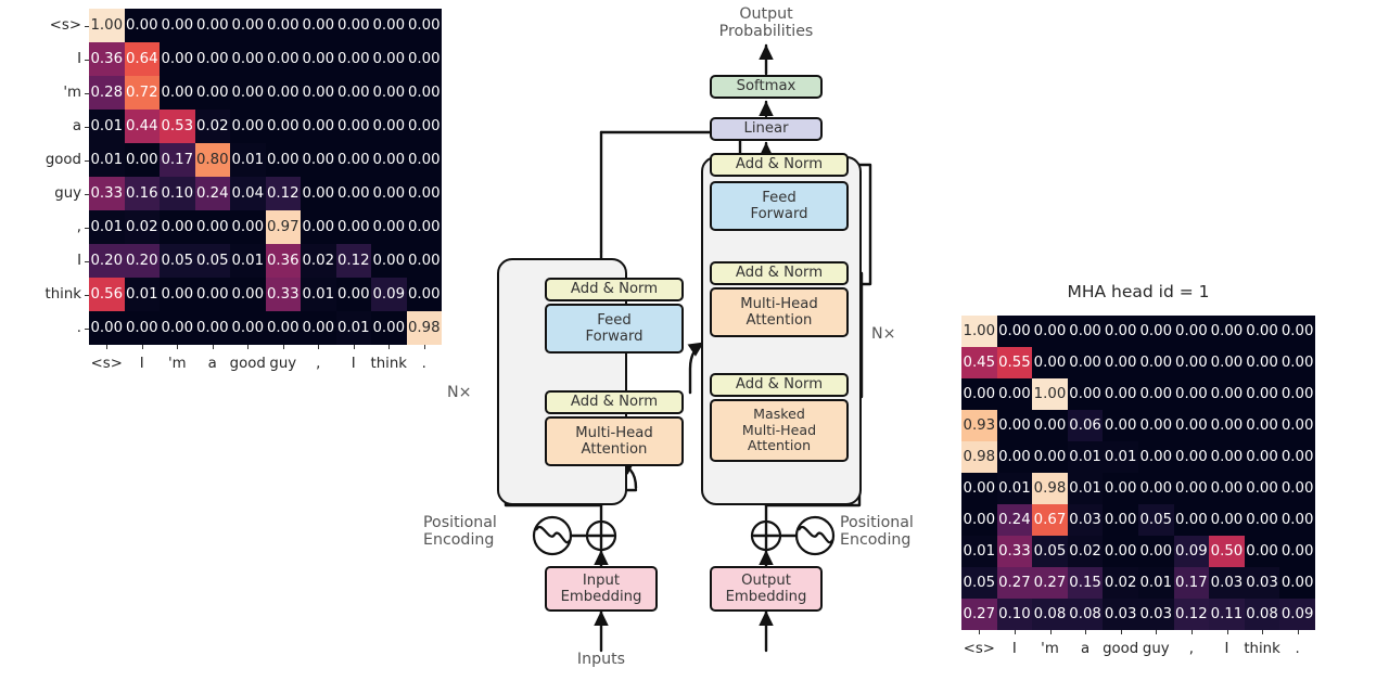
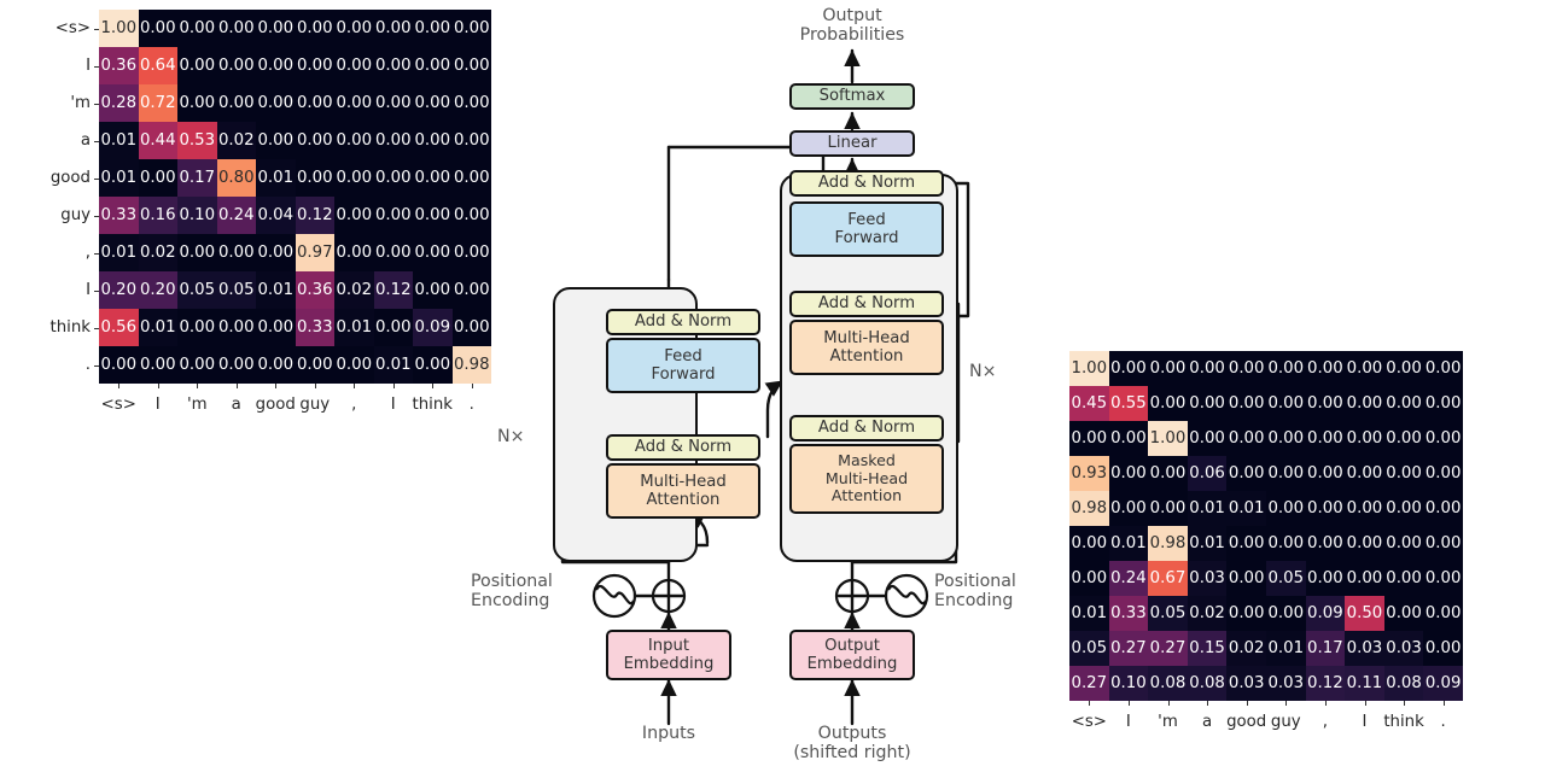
  1.00
  0.00
  0.00
  0.00
  0.00
  0.00
  0.00
  0.00
  0.00
  0.00
  0.36
  0.64
  0.00
  0.00
  0.00
  0.00
  0.00
  0.00
  0.00
  0.00
  0.28
  0.72
  0.00
  0.00
  0.00
  0.00
  0.00
  0.00
  0.00
  0.00
  0.01
  0.44
  0.53
  0.02
  0.00
  0.00
  0.00
  0.00
  0.00
  0.00
  0.01
  0.00
  0.17
  0.80
  0.01
  0.00
  0.00
  0.00
  0.00
  0.00
  0.33
  0.16
  0.10
  0.24
  0.04
  0.12
  0.00
  0.00
  0.00
  0.00
  0.01
  0.02
  0.00
  0.00
  0.00
  0.97
  0.00
  0.00
  0.00
  0.00
  0.20
  0.20
  0.05
  0.05
  0.01
  0.36
  0.02
  0.12
  0.00
  0.00
  0.56
  0.01
  0.00
  0.00
  0.00
  0.33
  0.01
  0.00
  0.09
  0.00
  0.00
  0.00
  0.00
  0.00
  0.00
  0.00
  0.00
  0.01
  0.00
  0.98
  <s>
  I
  'm
  a
  good
  guy
  ,
  I
  think
  .
  <s>
  I
  'm
  a
  good
  guy
  ,
  I
  think
  .
- MHA head id = 1
  1.00
  0.00
  0.00
  0.00
  0.00
  0.00
  0.00
  0.00
  0.00
  0.00
  0.45
  0.55
  0.00
  0.00
  0.00
  0.00
  0.00
  0.00
  0.00
  0.00
  0.00
  0.00
  1.00
  0.00
  0.00
  0.00
  0.00
  0.00
  0.00
  0.00
  0.93
  0.00
  0.00
  0.06
  0.00
  0.00
  0.00
  0.00
  0.00
  0.00
  0.98
  0.00
  0.00
  0.01
  0.01
  0.00
  0.00
  0.00
  0.00
  0.00
  0.00
  0.01
  0.98
  0.01
  0.00
  0.00
  0.00
  0.00
  0.00
  0.00
  0.00
  0.24
  0.67
  0.03
  0.00
  0.05
  0.00
  0.00
  0.00
  0.00
  0.01
  0.33
  0.05
  0.02
  0.00
  0.00
  0.09
  0.50
  0.00
  0.00
  0.05
  0.27
  0.27
  0.15
  0.02
  0.01
  0.17
  0.03
  0.03
  0.00
  0.27
  0.10
  0.08
  0.08
  0.03
  0.03
  0.12
  0.11
  0.08
  0.09
  <s>
  I
  'm
  a
  good
  guy
  ,
  I
  think
  .
  Add & Norm
  Feed
  Forward
  Add & Norm
  Multi-Head
  Attention
  Add & Norm
  Feed
  Forward
  Add & Norm
  Multi-Head
  Attention
  Add & Norm
  Masked
  Multi-Head
  Attention
  Linear
  Softmax
  Input
  Embedding
  Output
  Embedding
  Output
  Probabilities
  N×
  N×
  Positional
  Encoding
  Positional
  Encoding
  Inputs
+ Outputs
+ (shifted right)
